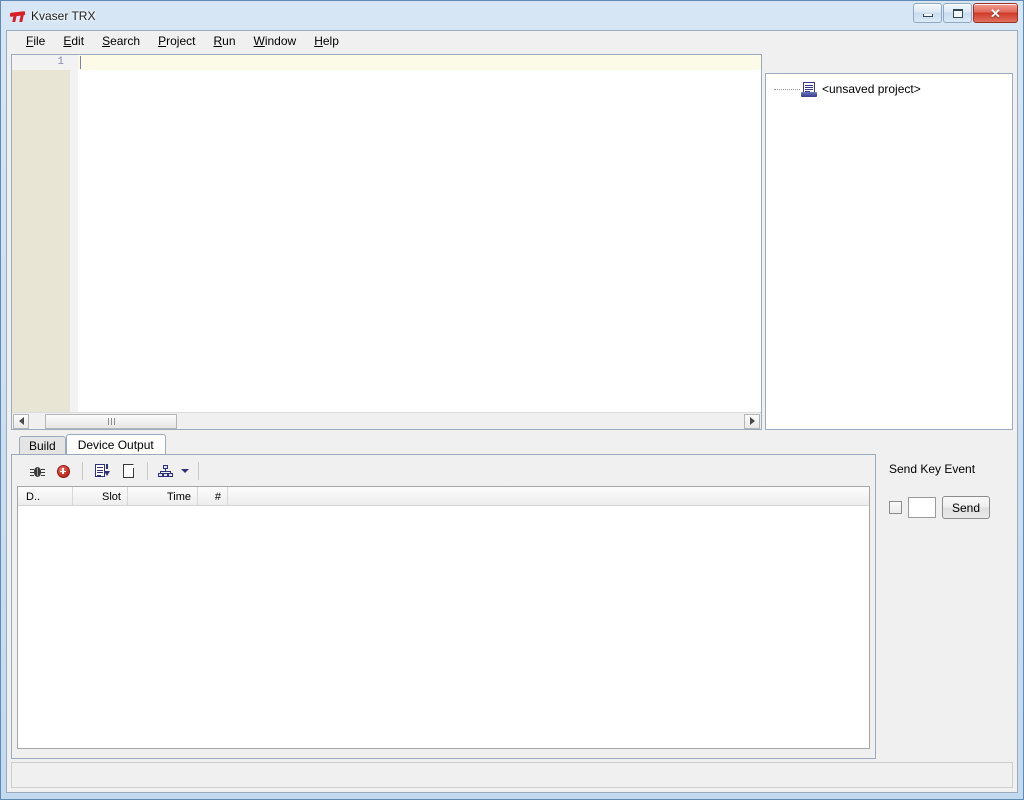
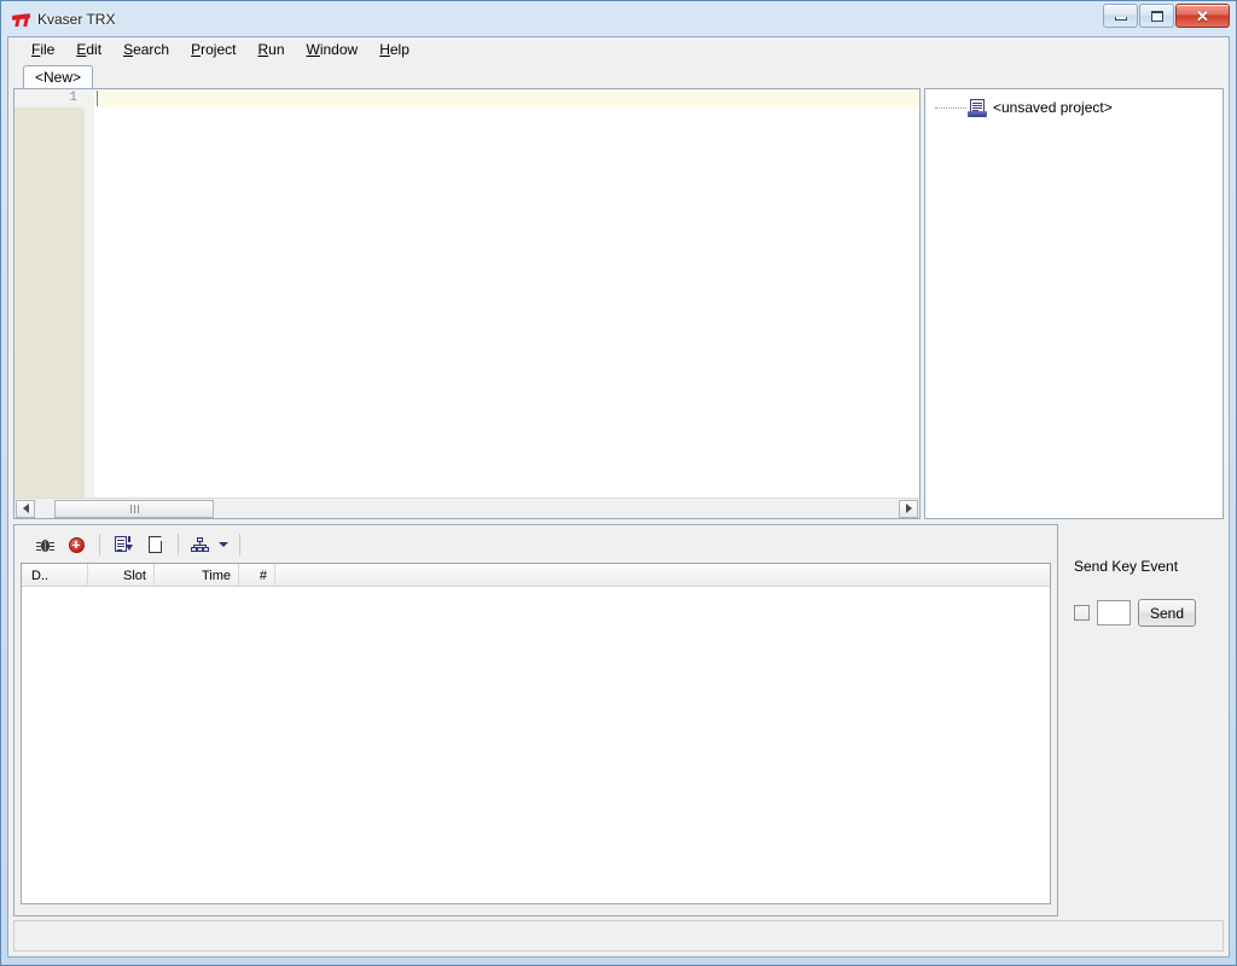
  Kvaser TRX
  ✕
  File
  Edit
  Search
  Project
  Run
  Window
  Help
+ <New>
  1
  <unsaved project>
- Build
- Device Output
  D..
  Slot
  Time
  #
  Send Key Event
  Send
